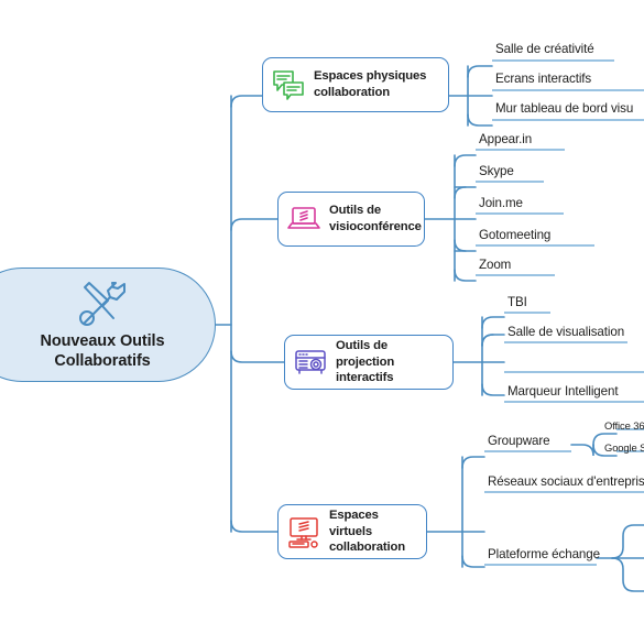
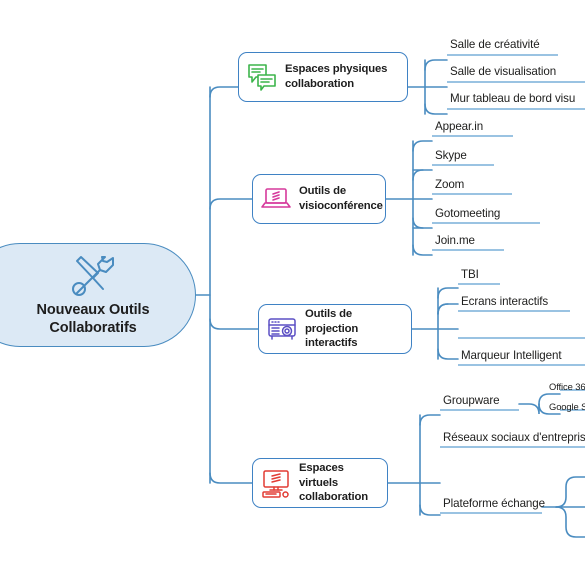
  Nouveaux Outils
  Collaboratifs
  Espaces physiques
  collaboration
  Outils de
  visioconférence
  Outils de projection
  interactifs
  Espaces virtuels
  collaboration
  Salle de créativité
- Ecrans interactifs
+ Salle de visualisation
  Mur tableau de bord visu
  Appear.in
  Skype
- Join.me
+ Zoom
  Gotomeeting
- Zoom
+ Join.me
  TBI
- Salle de visualisation
+ Ecrans interactifs
  Marqueur Intelligent
  Groupware
  Réseaux sociaux d'entrepris
  Plateforme échange
  Office 36
  Google S
